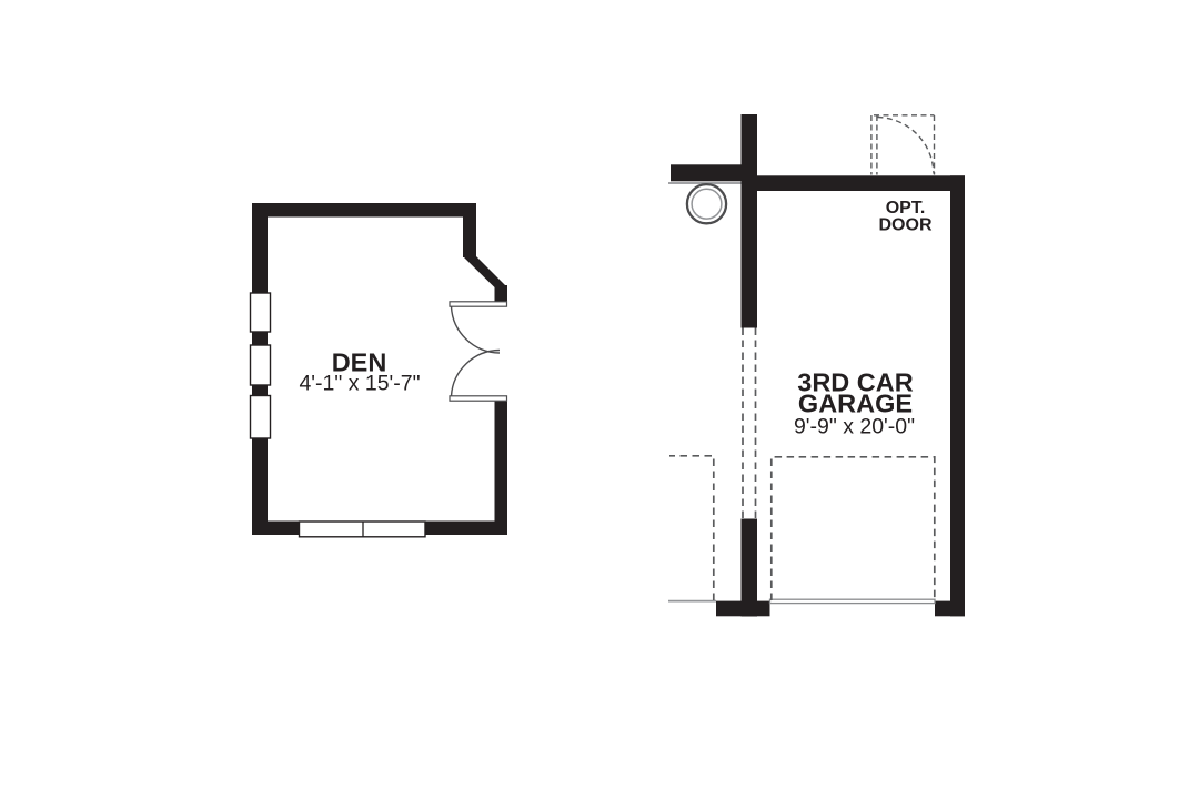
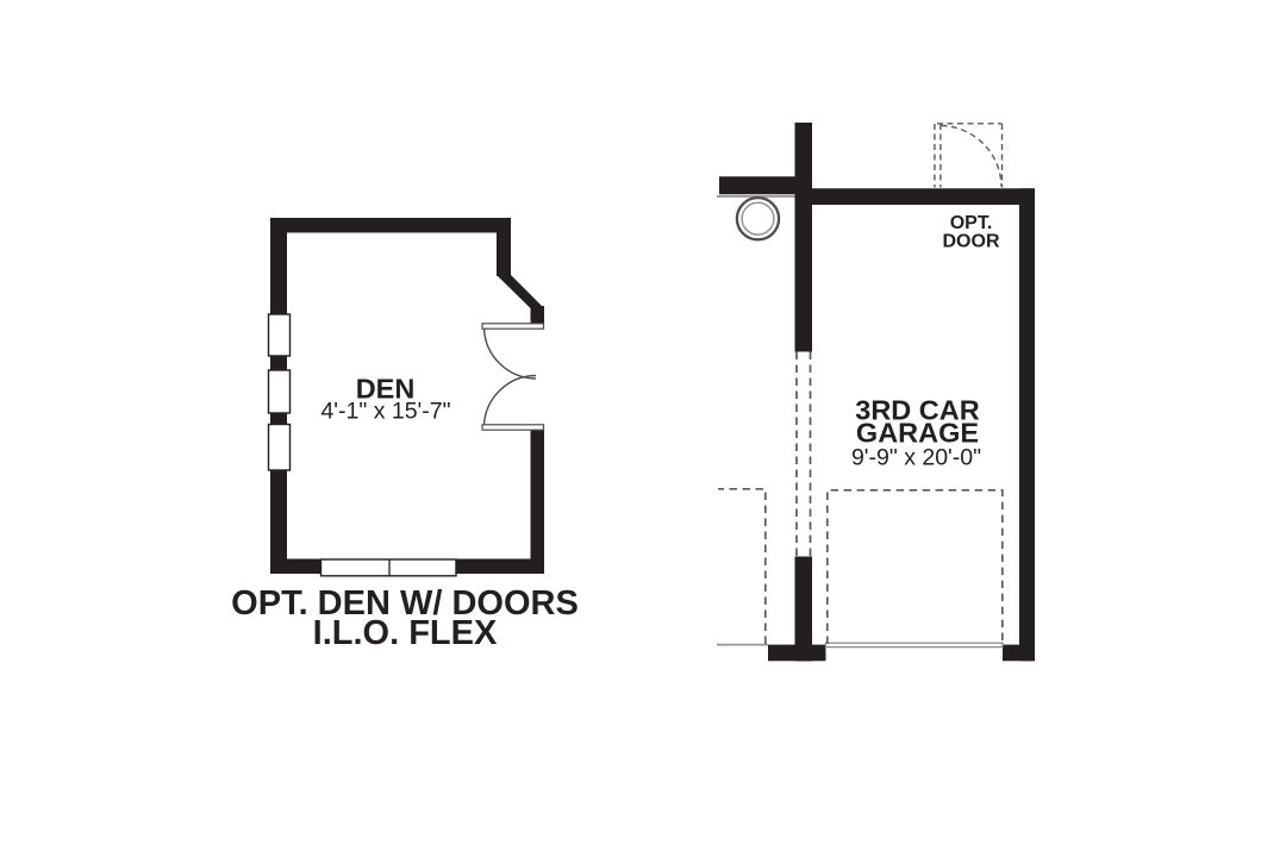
  DEN
  4'-1" x 15'-7"
+ OPT. DEN W/ DOORS
+ I.L.O. FLEX
  OPT.
  DOOR
  3RD CAR
  GARAGE
  9'-9" x 20'-0"
